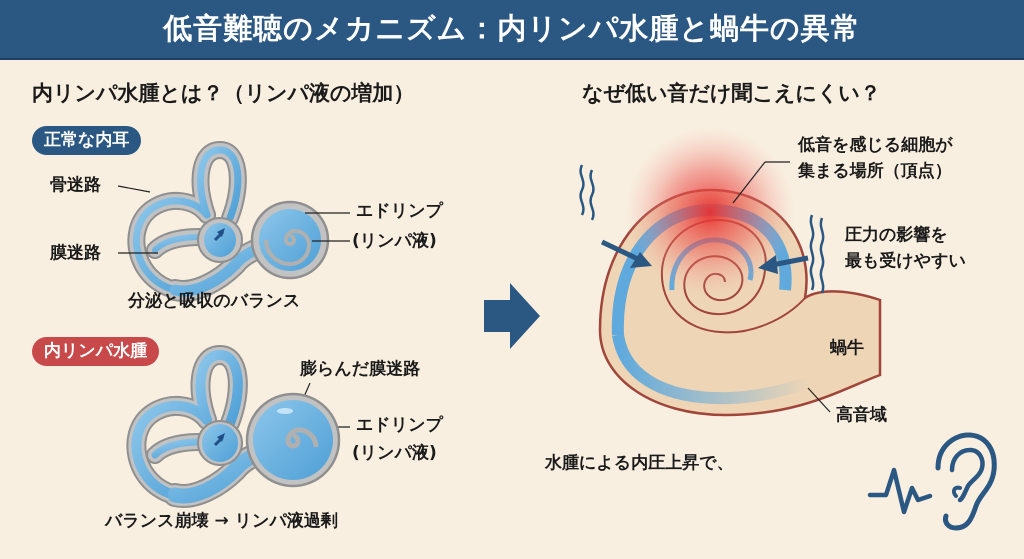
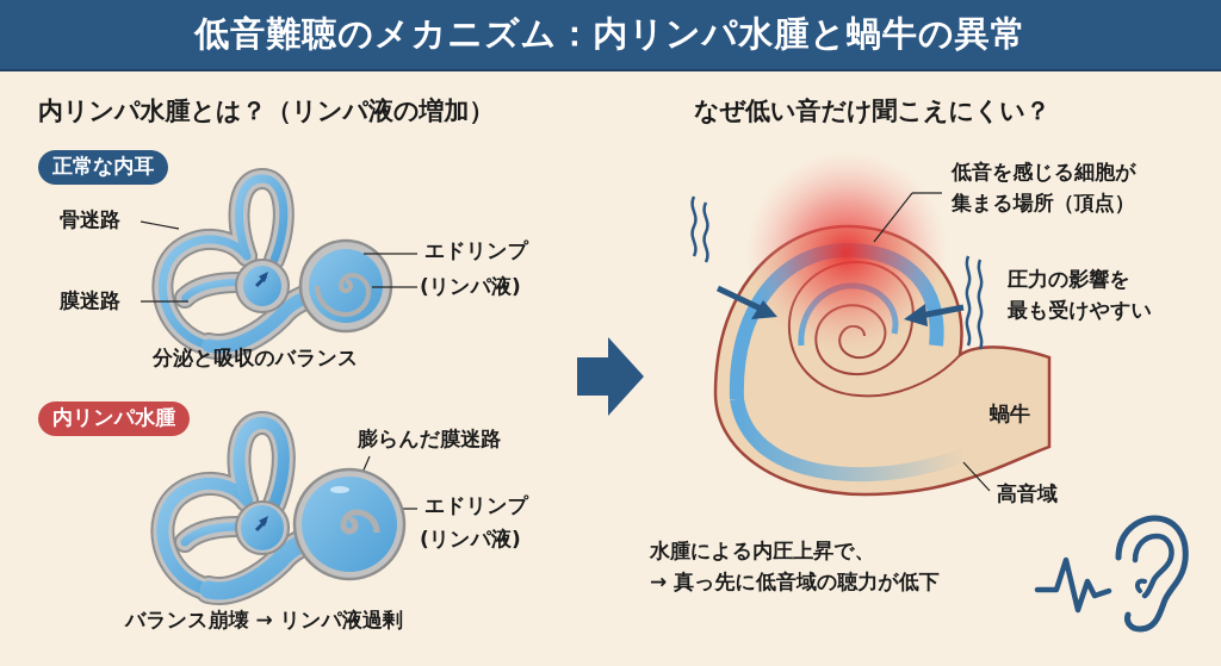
  低音難聴のメカニズム：内リンパ水腫と蝸牛の異常
  内リンパ水腫とは？（リンパ液の増加）
  正常な内耳
  骨迷路
  膜迷路
  エドリンプ
  (リンパ液)
  分泌と吸収のバランス
  内リンパ水腫
  膨らんだ膜迷路
  エドリンプ
  (リンパ液)
  バランス崩壊 → リンパ液過剰
  なぜ低い音だけ聞こえにくい？
  低音を感じる細胞が
  集まる場所（頂点）
  圧力の影響を
  最も受けやすい
  蝸牛
  高音域
  水腫による内圧上昇で、
+ → 真っ先に低音域の聴力が低下
